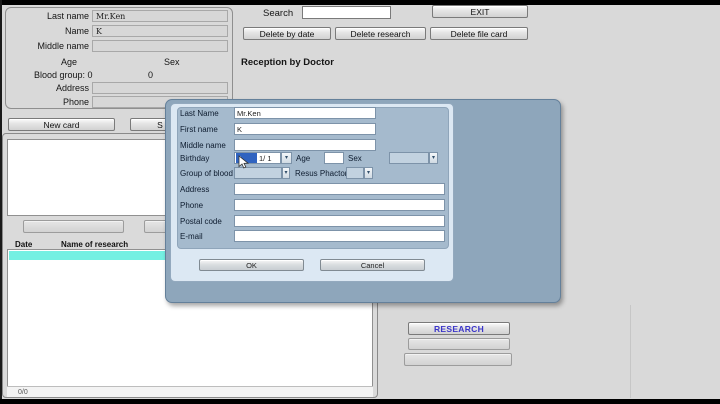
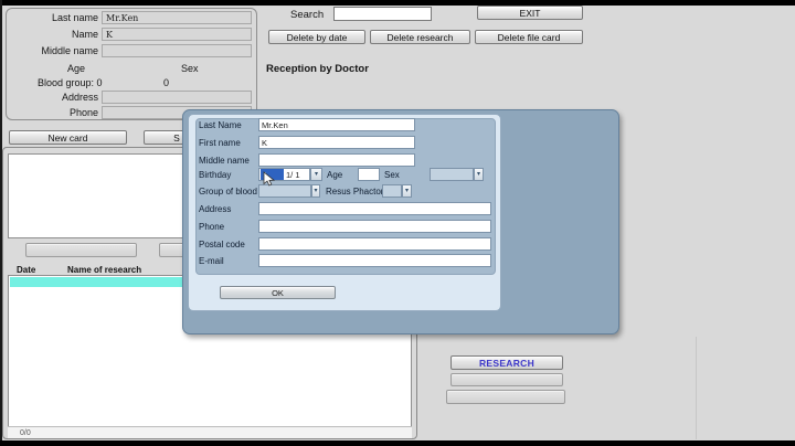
  Last name
  Mr.Ken
  Name
  K
  Middle name
  Age
  Sex
  Blood group: 0
  0
  Address
  Phone
  Search
  EXIT
  Delete by date
  Delete research
  Delete file card
  Reception by Doctor
  New card
  S
  Date
  Name of research
  RESEARCH
  OK
- Cancel
  Last Name
  Mr.Ken
  First name
  K
  Middle name
  Birthday
  1/ 1
  Age
  Sex
  Group of blood
  Resus Phacto
  Address
  Phone
  Postal code
  E-mail
